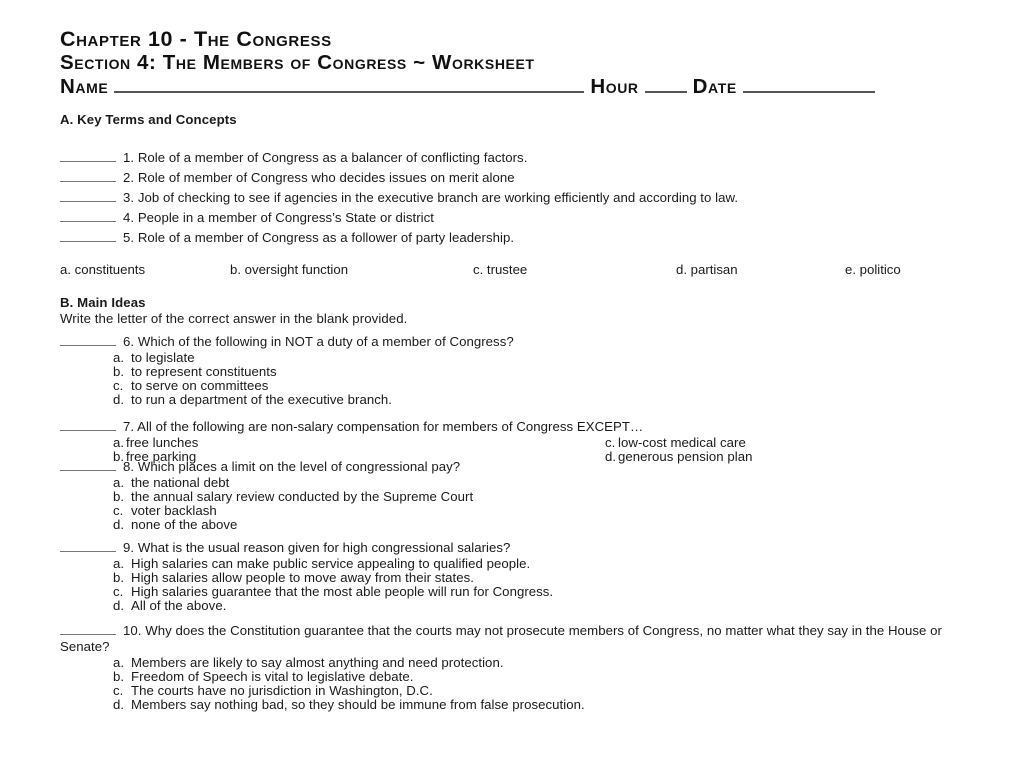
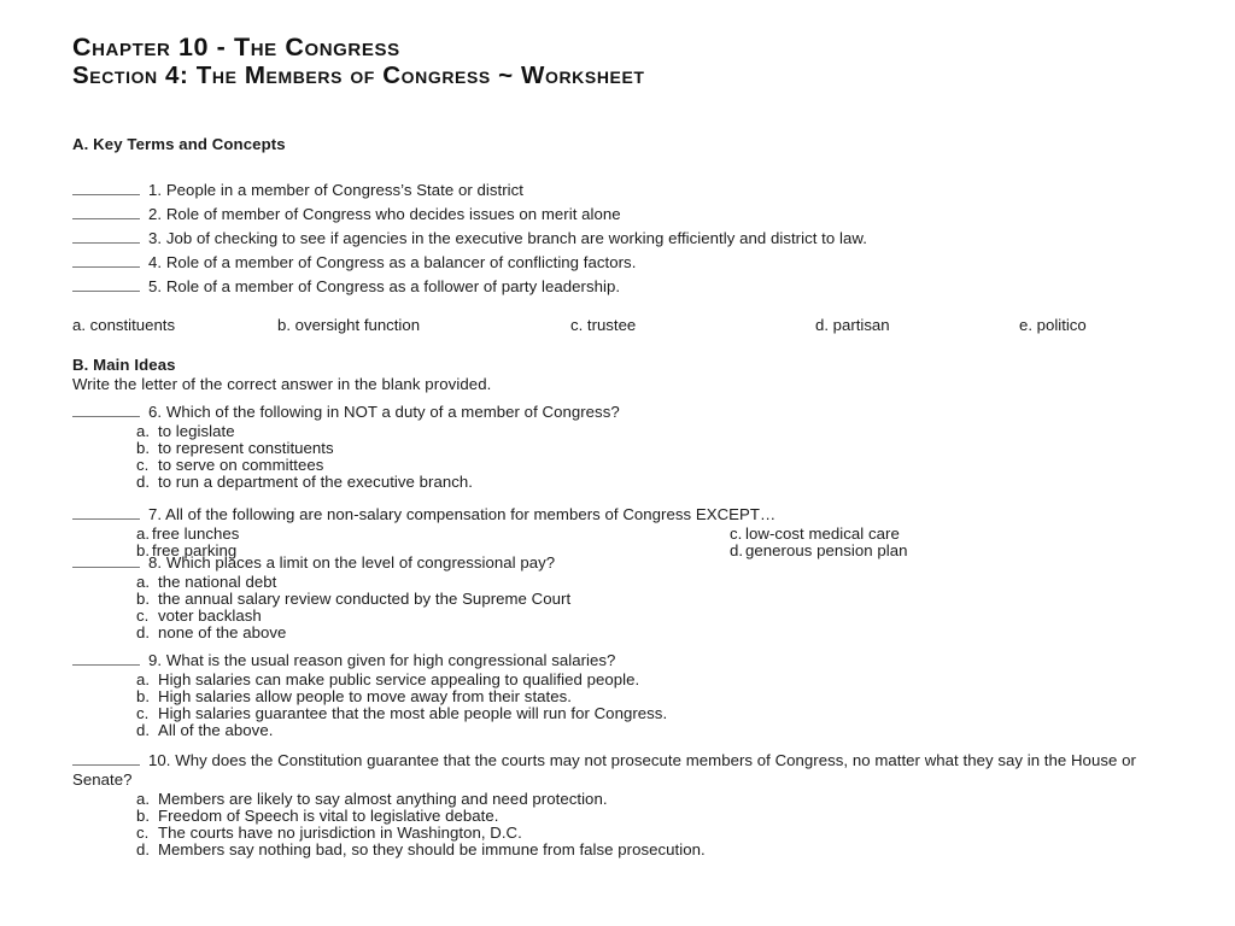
  Chapter 10 - The Congress
  Section 4: The Members of Congress ~ Worksheet
- Name
- Hour
- Date
  A. Key Terms and Concepts
- 1. Role of a member of Congress as a balancer of conflicting factors.
+ 1. People in a member of Congress’s State or district
  2. Role of member of Congress who decides issues on merit alone
- 3. Job of checking to see if agencies in the executive branch are working efficiently and according to law.
+ 3. Job of checking to see if agencies in the executive branch are working efficiently and district to law.
- 4. People in a member of Congress’s State or district
+ 4. Role of a member of Congress as a balancer of conflicting factors.
  5. Role of a member of Congress as a follower of party leadership.
  a. constituents
  b. oversight function
  c. trustee
  d. partisan
  e. politico
  B. Main Ideas
  Write the letter of the correct answer in the blank provided.
  6. Which of the following in NOT a duty of a member of Congress?
  a. to legislate
  b. to represent constituents
  c. to serve on committees
  d. to run a department of the executive branch.
  7. All of the following are non-salary compensation for members of Congress EXCEPT…
  a. free lunches
  b. free parking
  c. low-cost medical care
  d. generous pension plan
  8. Which places a limit on the level of congressional pay?
  a. the national debt
  b. the annual salary review conducted by the Supreme Court
  c. voter backlash
  d. none of the above
  9. What is the usual reason given for high congressional salaries?
  a. High salaries can make public service appealing to qualified people.
  b. High salaries allow people to move away from their states.
  c. High salaries guarantee that the most able people will run for Congress.
  d. All of the above.
  10. Why does the Constitution guarantee that the courts may not prosecute members of Congress, no matter what they say in the House or Senate?
  a. Members are likely to say almost anything and need protection.
  b. Freedom of Speech is vital to legislative debate.
  c. The courts have no jurisdiction in Washington, D.C.
  d. Members say nothing bad, so they should be immune from false prosecution.
